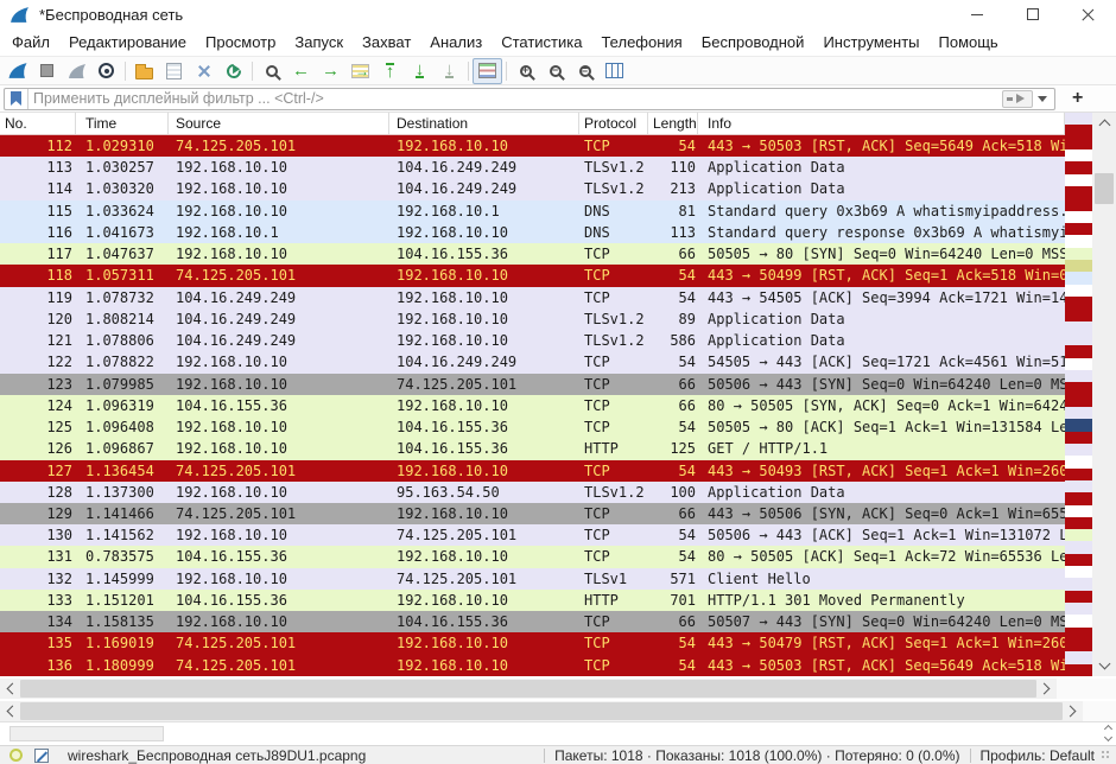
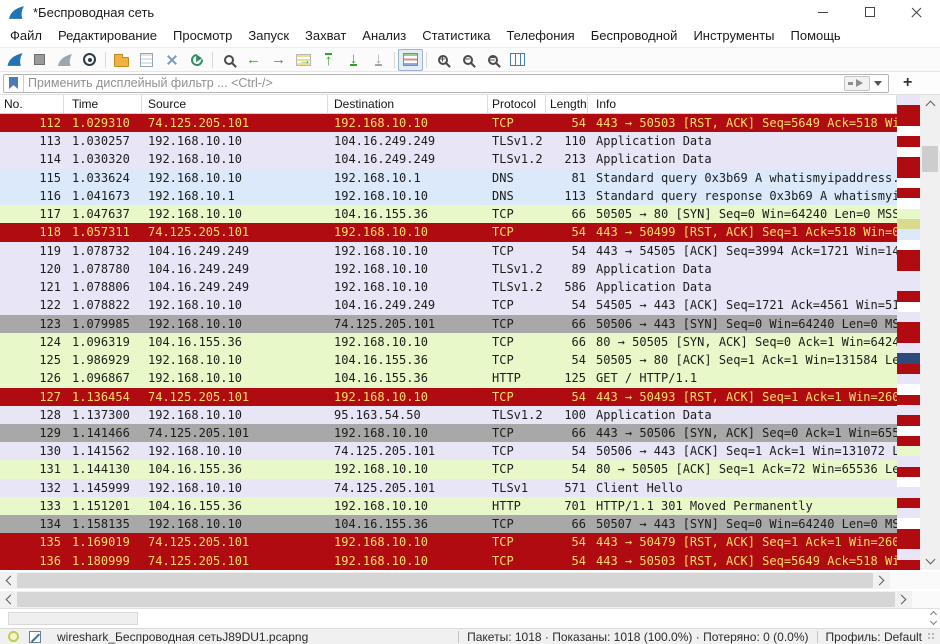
  *Беспроводная сеть
  Файл
  Редактирование
  Просмотр
  Запуск
  Захват
  Анализ
  Статистика
  Телефония
  Беспроводной
  Инструменты
  Помощь
  ←
  →
  ↑
  ↓
  ↓
  +
  −
  =
  Применить дисплейный фильтр ... <Ctrl-/>
  +
  No.
  Time
  Source
  Destination
  Protocol
  Length
  Info
  112
  1.029310
  74.125.205.101
  192.168.10.10
  TCP
  54
  443 → 50503 [RST, ACK] Seq=5649 Ack=518 Wi
  113
  1.030257
  192.168.10.10
  104.16.249.249
  TLSv1.2
  110
  Application Data
  114
  1.030320
  192.168.10.10
  104.16.249.249
  TLSv1.2
  213
  Application Data
  115
  1.033624
  192.168.10.10
  192.168.10.1
  DNS
  81
  Standard query 0x3b69 A whatismyipaddress.
  116
  1.041673
  192.168.10.1
  192.168.10.10
  DNS
  113
  117
  1.047637
  192.168.10.10
  104.16.155.36
  TCP
  66
  118
  1.057311
  74.125.205.101
  192.168.10.10
  TCP
  54
  443 → 50499 [RST, ACK] Seq=1 Ack=518 Win=0
  119
  1.078732
  104.16.249.249
  192.168.10.10
  TCP
  54
  443 → 54505 [ACK] Seq=3994 Ack=1721 Win=14
  120
- 1.808214
+ 1.078780
  104.16.249.249
  192.168.10.10
  TLSv1.2
  89
  Application Data
  121
  1.078806
  104.16.249.249
  192.168.10.10
  TLSv1.2
  586
  Application Data
  122
  1.078822
  192.168.10.10
  104.16.249.249
  TCP
  54
  54505 → 443 [ACK] Seq=1721 Ack=4561 Win=51
  123
  1.079985
  192.168.10.10
  74.125.205.101
  TCP
  66
  124
  1.096319
  104.16.155.36
  192.168.10.10
  TCP
  66
  80 → 50505 [SYN, ACK] Seq=0 Ack=1 Win=6424
  125
- 1.096408
+ 1.986929
  192.168.10.10
  104.16.155.36
  TCP
  54
  50505 → 80 [ACK] Seq=1 Ack=1 Win=131584 Le
  126
  1.096867
  192.168.10.10
  104.16.155.36
  HTTP
  125
  GET / HTTP/1.1
  127
  1.136454
  74.125.205.101
  192.168.10.10
  TCP
  54
  443 → 50493 [RST, ACK] Seq=1 Ack=1 Win=260
  128
  1.137300
  192.168.10.10
  95.163.54.50
  TLSv1.2
  100
  Application Data
  129
  1.141466
  74.125.205.101
  192.168.10.10
  TCP
  66
  443 → 50506 [SYN, ACK] Seq=0 Ack=1 Win=655
  130
  1.141562
  192.168.10.10
  74.125.205.101
  TCP
  54
  50506 → 443 [ACK] Seq=1 Ack=1 Win=131072 L
  131
- 0.783575
+ 1.144130
  104.16.155.36
  192.168.10.10
  TCP
  54
  80 → 50505 [ACK] Seq=1 Ack=72 Win=65536 Le
  132
  1.145999
  192.168.10.10
  74.125.205.101
  TLSv1
  571
  Client Hello
  133
  1.151201
  104.16.155.36
  192.168.10.10
  HTTP
  701
  HTTP/1.1 301 Moved Permanently
  134
  1.158135
  192.168.10.10
  104.16.155.36
  TCP
  66
  135
  1.169019
  74.125.205.101
  192.168.10.10
  TCP
  54
  443 → 50479 [RST, ACK] Seq=1 Ack=1 Win=260
  136
  1.180999
  74.125.205.101
  192.168.10.10
  TCP
  54
  443 → 50503 [RST, ACK] Seq=5649 Ack=518 Wi
  wireshark_Беспроводная сетьJ89DU1.pcapng
  Пакеты: 1018 · Показаны: 1018 (100.0%) · Потеряно: 0 (0.0%)
  Профиль: Default
